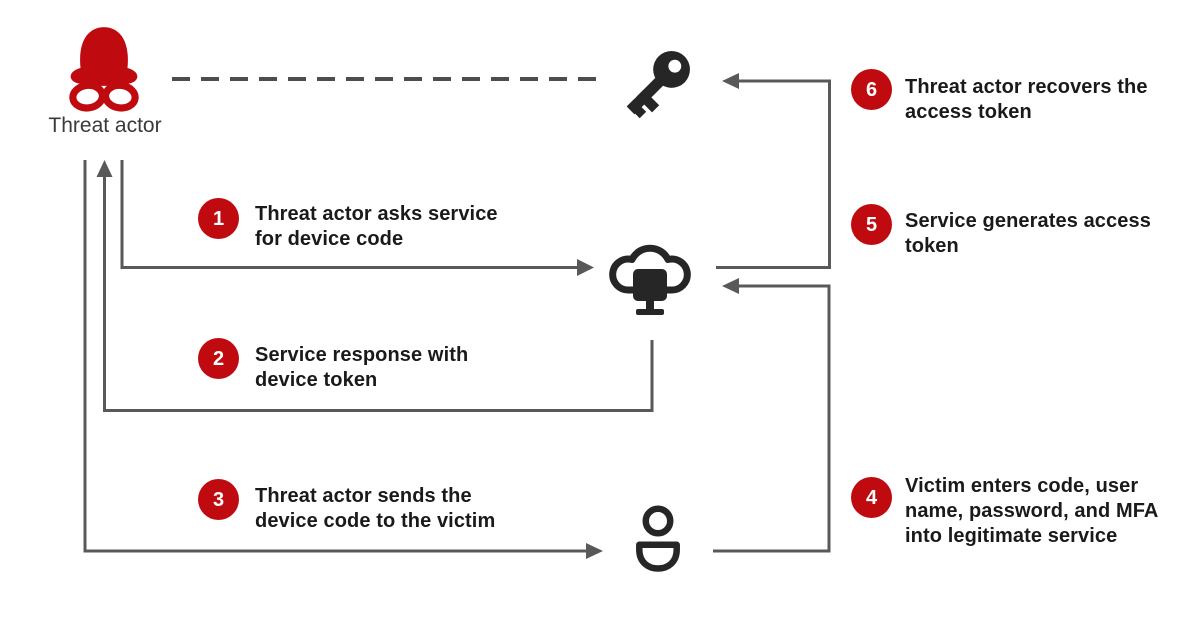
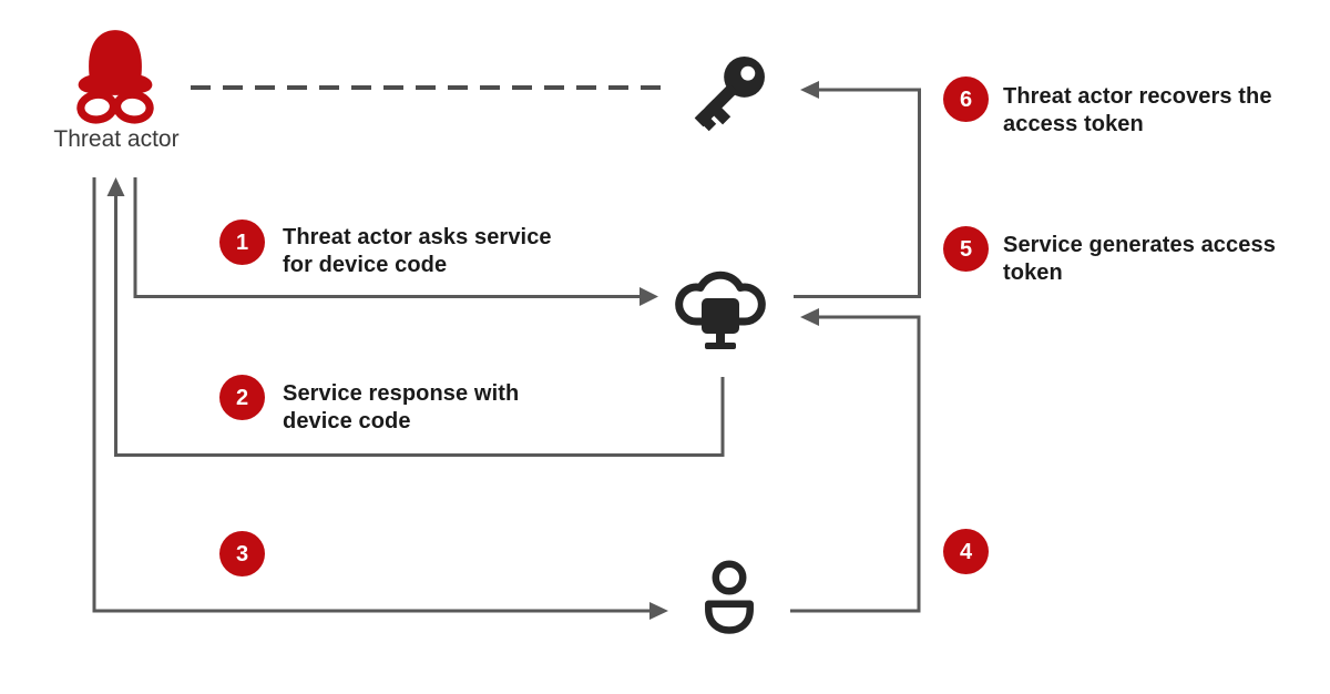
  Threat actor
  1
  2
  3
  4
  5
  6
  Threat actor asks service for device code
- Service response with device token
+ Service response with device code
- Threat actor sends the device code to the victim
- Victim enters code, user name, password, and MFA into legitimate service
  Service generates access token
  Threat actor recovers the access token
